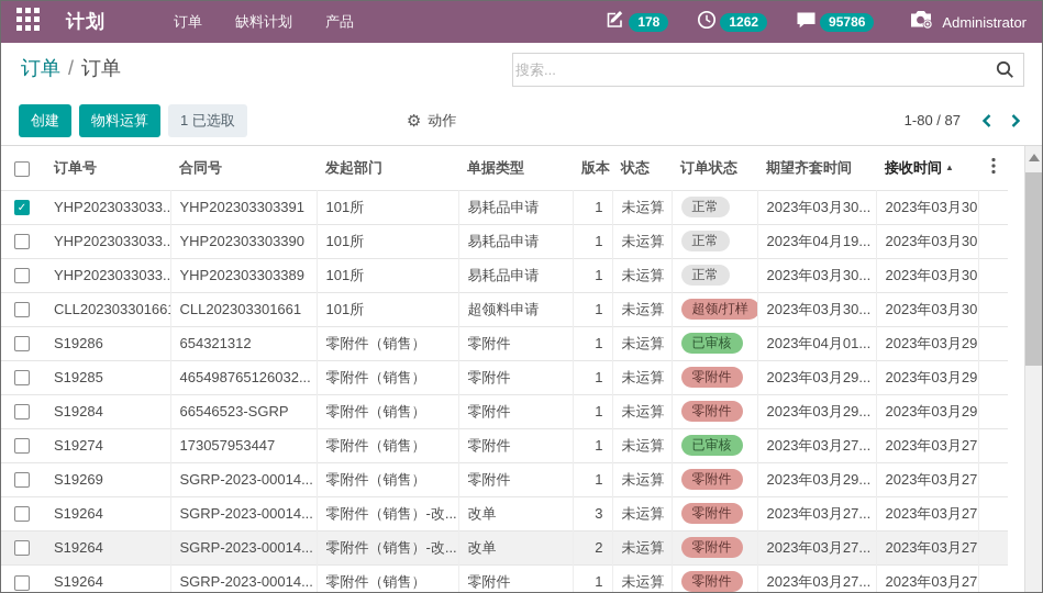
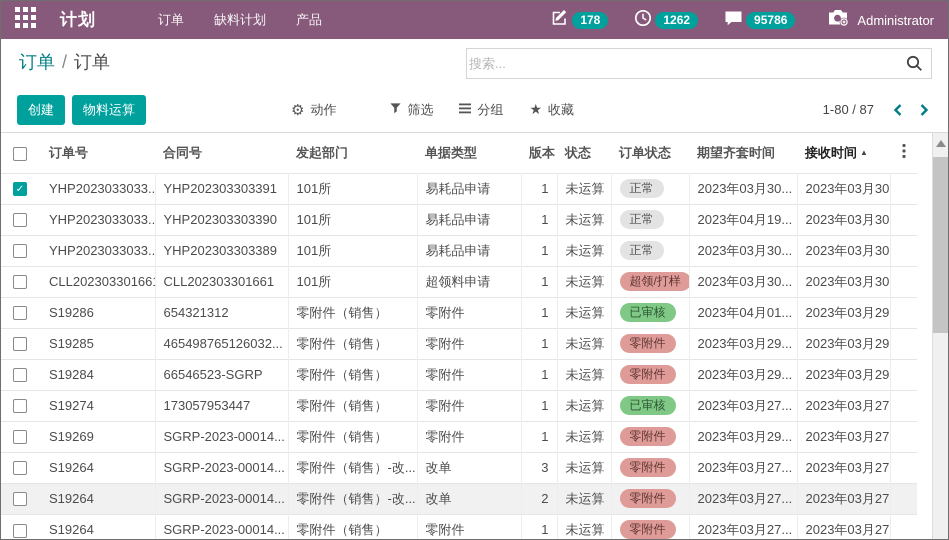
  计划
  订单
  缺料计划
  产品
  178
  1262
  95786
  Administrator
  订单
  /
  订单
  搜索...
  创建
  物料运算
- 1 已选取
  ⚙
  动作
+ 筛选
+ 分组
+ ★
+ 收藏
  1-80 / 87
  	订单号	合同号	发起部门	单据类型	版本	状态	订单状态	期望齐套时间	接收时间 ▲
  ✓	YHP2023033033..	YHP202303303391	101所	易耗品申请	1	未运算	正常	2023年03月30...	2023年03月30
  	YHP2023033033..	YHP202303303390	101所	易耗品申请	1	未运算	正常	2023年04月19...	2023年03月30
  	YHP2023033033..	YHP202303303389	101所	易耗品申请	1	未运算	正常	2023年03月30...	2023年03月30
  	CLL20230330166	CLL202303301661	101所	超领料申请	1	未运算	超领/打样	2023年03月30...	2023年03月30
  	S19286	654321312	零附件（销售）	零附件	1	未运算	已审核	2023年04月01...	2023年03月29
  	S19285	465498765126032...	零附件（销售）	零附件	1	未运算	零附件	2023年03月29...	2023年03月29
  	S19284	66546523-SGRP	零附件（销售）	零附件	1	未运算	零附件	2023年03月29...	2023年03月29
  	S19274	173057953447	零附件（销售）	零附件	1	未运算	已审核	2023年03月27...	2023年03月27
  	S19269	SGRP-2023-00014...	零附件（销售）	零附件	1	未运算	零附件	2023年03月29...	2023年03月27
  	S19264	SGRP-2023-00014...	零附件（销售）-改...	改单	3	未运算	零附件	2023年03月27...	2023年03月27
  	S19264	SGRP-2023-00014...	零附件（销售）-改...	改单	2	未运算	零附件	2023年03月27...	2023年03月27
  	S19264	SGRP-2023-00014...	零附件（销售）	零附件	1	未运算	零附件	2023年03月27...	2023年03月27
